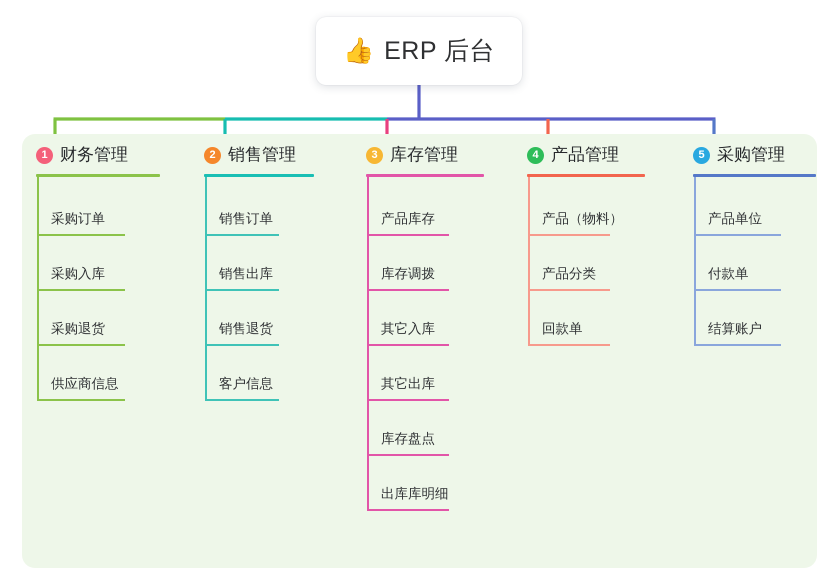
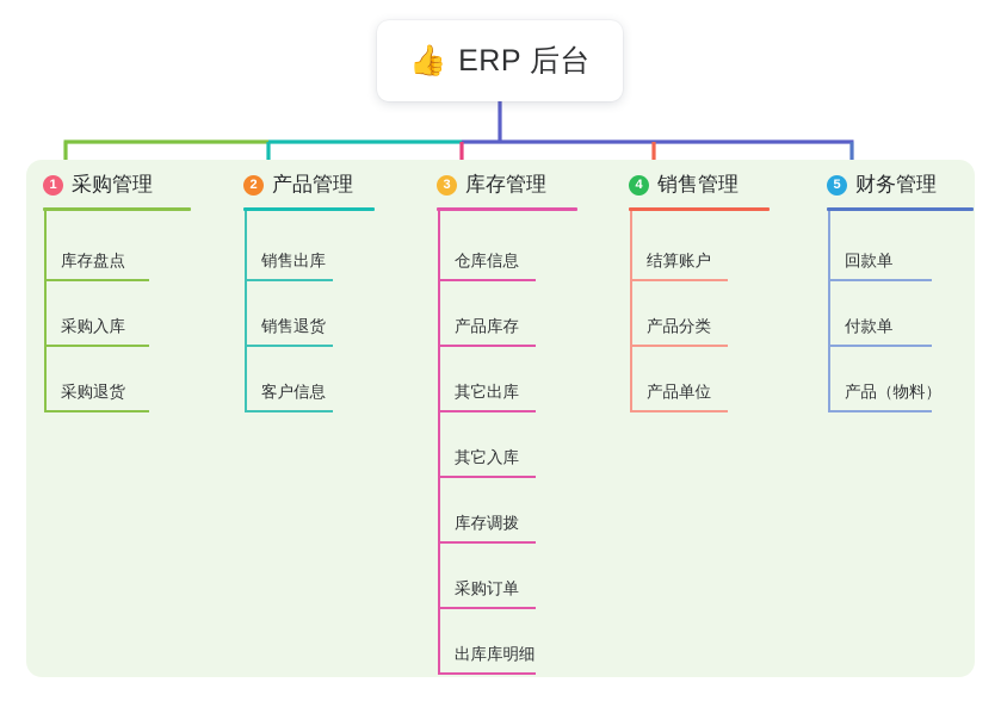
  👍
  ERP 后台
  1
- 财务管理
+ 采购管理
- 采购订单
+ 库存盘点
  采购入库
  采购退货
- 供应商信息
  2
- 销售管理
+ 产品管理
- 销售订单
  销售出库
  销售退货
  客户信息
  3
  库存管理
+ 仓库信息
  产品库存
- 库存调拨
+ 其它出库
  其它入库
- 其它出库
+ 库存调拨
- 库存盘点
+ 采购订单
  出库库明细
  4
- 产品管理
+ 销售管理
- 产品（物料）
+ 结算账户
  产品分类
- 回款单
+ 产品单位
  5
- 采购管理
+ 财务管理
- 产品单位
+ 回款单
  付款单
- 结算账户
+ 产品（物料）
